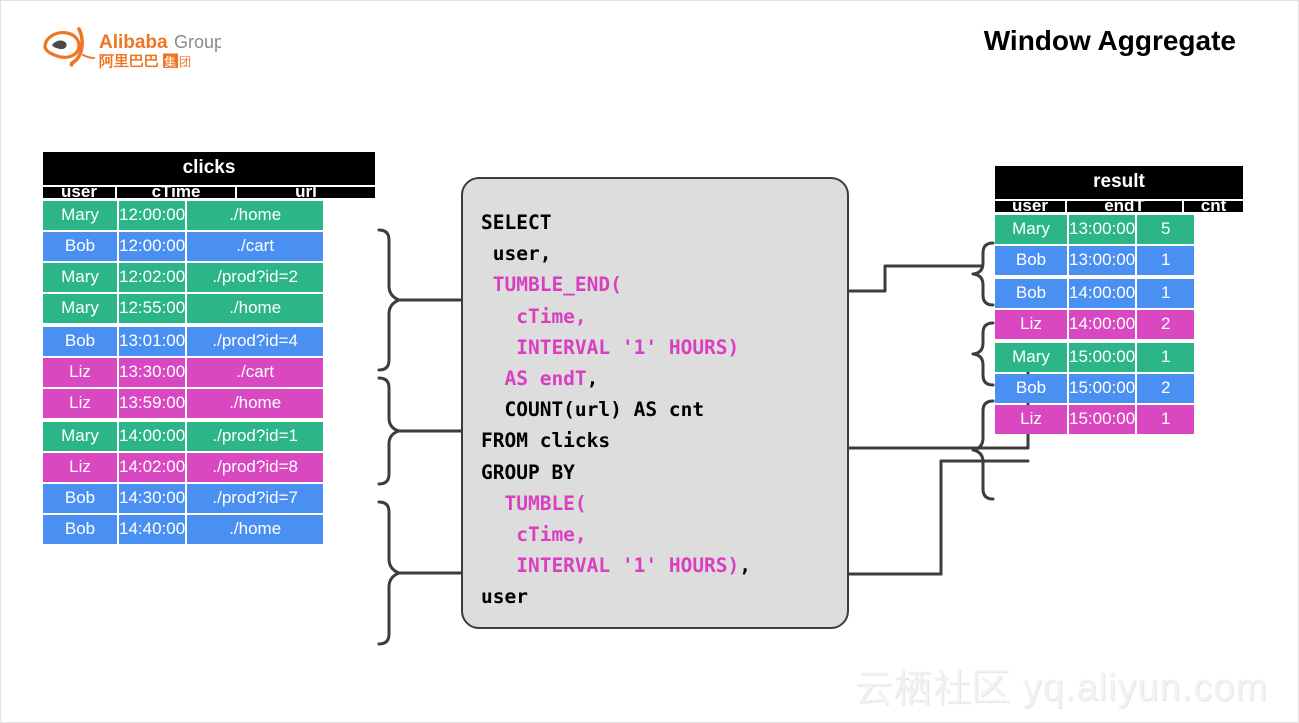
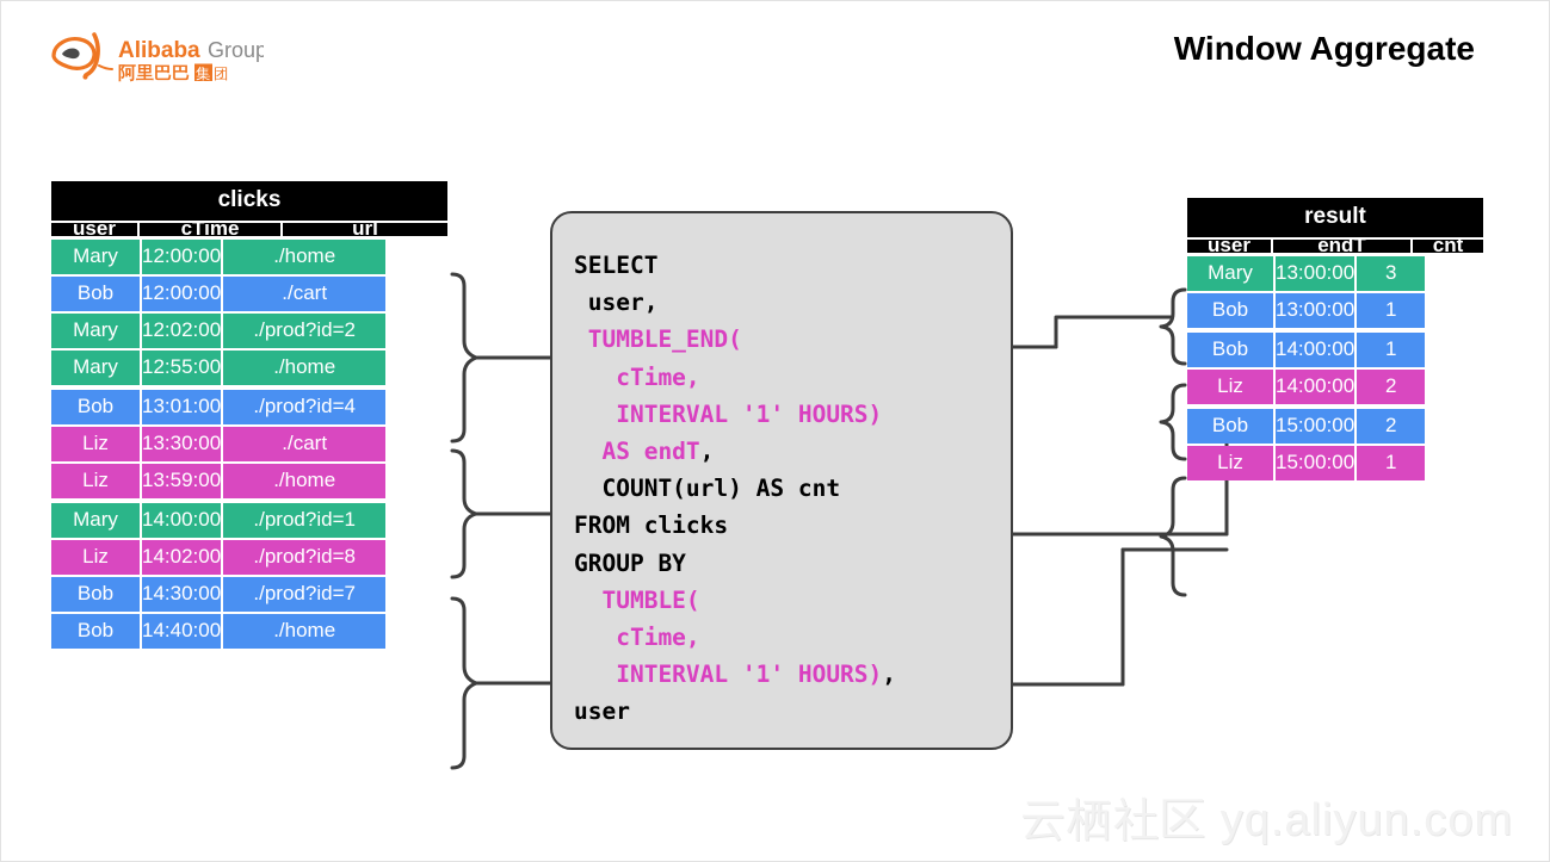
  Alibaba
  Group
  阿里巴巴
  集
  团
  Window Aggregate
  clicks
  user cTime url
  Mary 12:00:00 ./home
  Bob 12:00:00 ./cart
  Mary 12:02:00 ./prod?id=2
  Mary 12:55:00 ./home
  Bob 13:01:00 ./prod?id=4
  Liz 13:30:00 ./cart
  Liz 13:59:00 ./home
  Mary 14:00:00 ./prod?id=1
  Liz 14:02:00 ./prod?id=8
  Bob 14:30:00 ./prod?id=7
  Bob 14:40:00 ./home
  SELECT user, TUMBLE_END( cTime, INTERVAL '1' HOURS) AS endT, COUNT(url) AS cnt FROM clicks GROUP BY TUMBLE( cTime, INTERVAL '1' HOURS), user
  result
  user endT cnt
- Mary 13:00:00 5
+ Mary 13:00:00 3
  Bob 13:00:00 1
  Bob 14:00:00 1
  Liz 14:00:00 2
- Mary 15:00:00 1
  Bob 15:00:00 2
  Liz 15:00:00 1
  云栖社区 yq.aliyun.com
